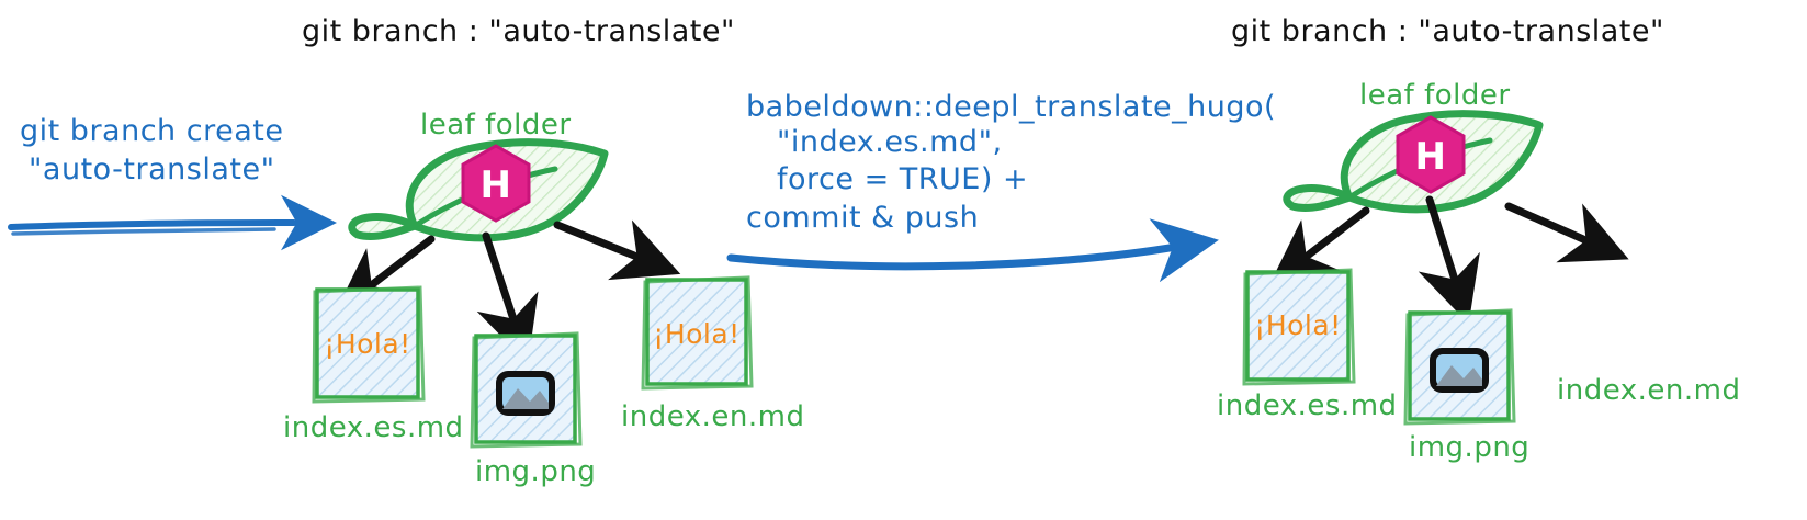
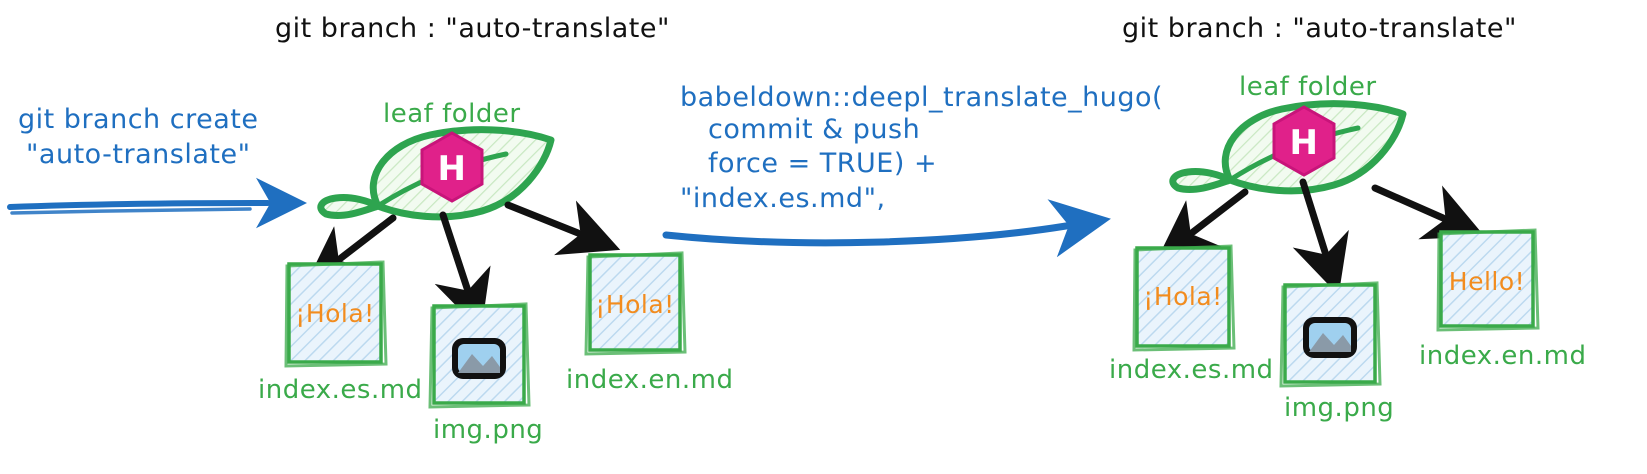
  git branch : "auto-translate"
  git branch : "auto-translate"
  git branch create
  "auto-translate"
  babeldown::deepl_translate_hugo(
- "index.es.md",
+ commit & push
  force = TRUE) +
- commit & push
+ "index.es.md",
  leaf folder
  H
  ¡Hola!
  index.es.md
  img.png
  ¡Hola!
  index.en.md
  leaf folder
  H
  ¡Hola!
  index.es.md
  img.png
+ Hello!
  index.en.md
